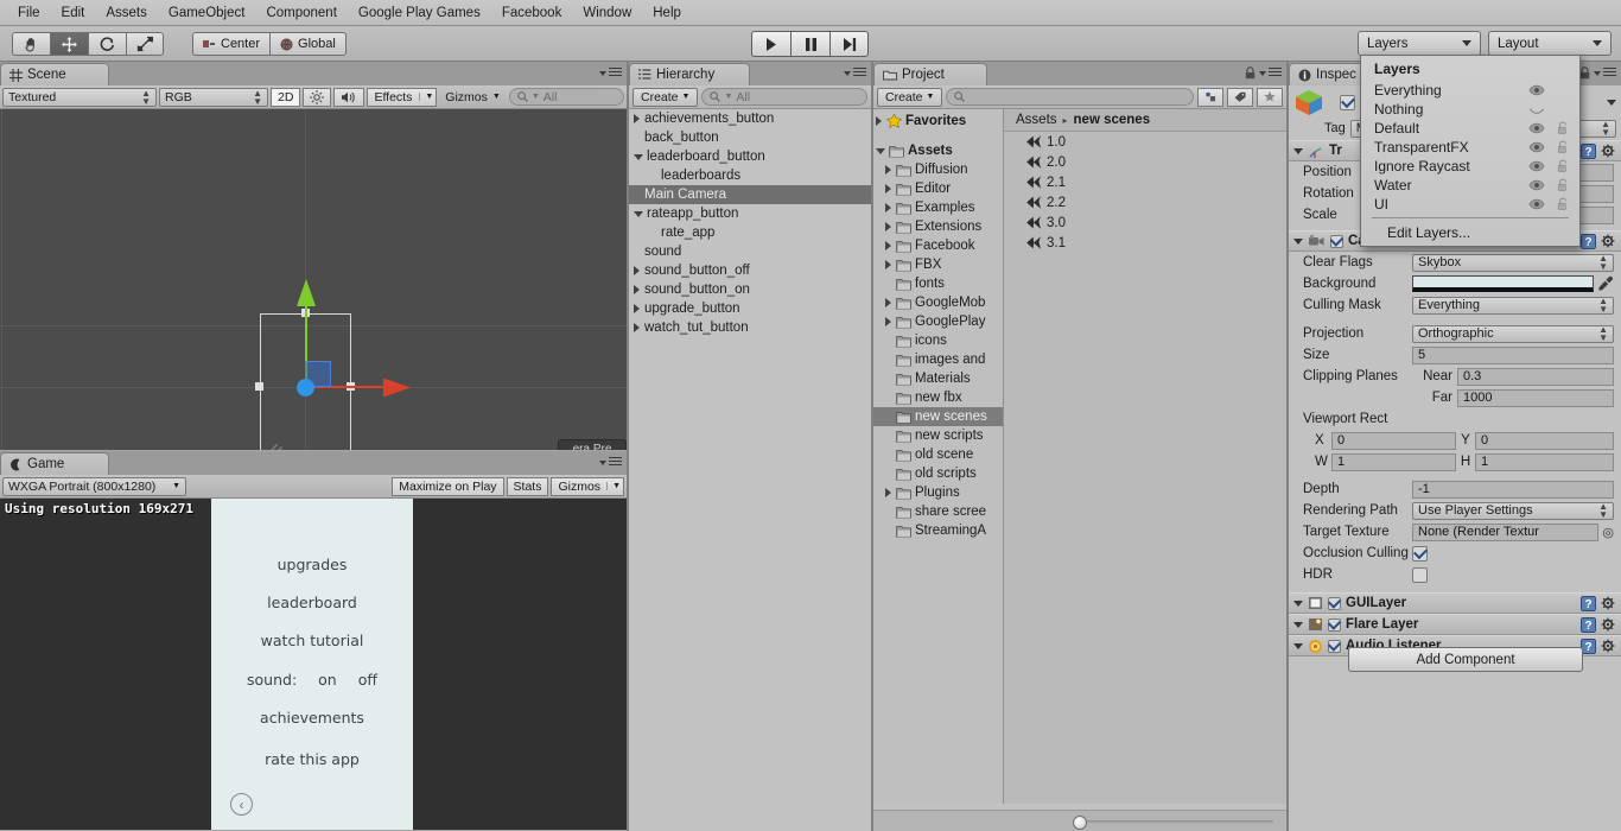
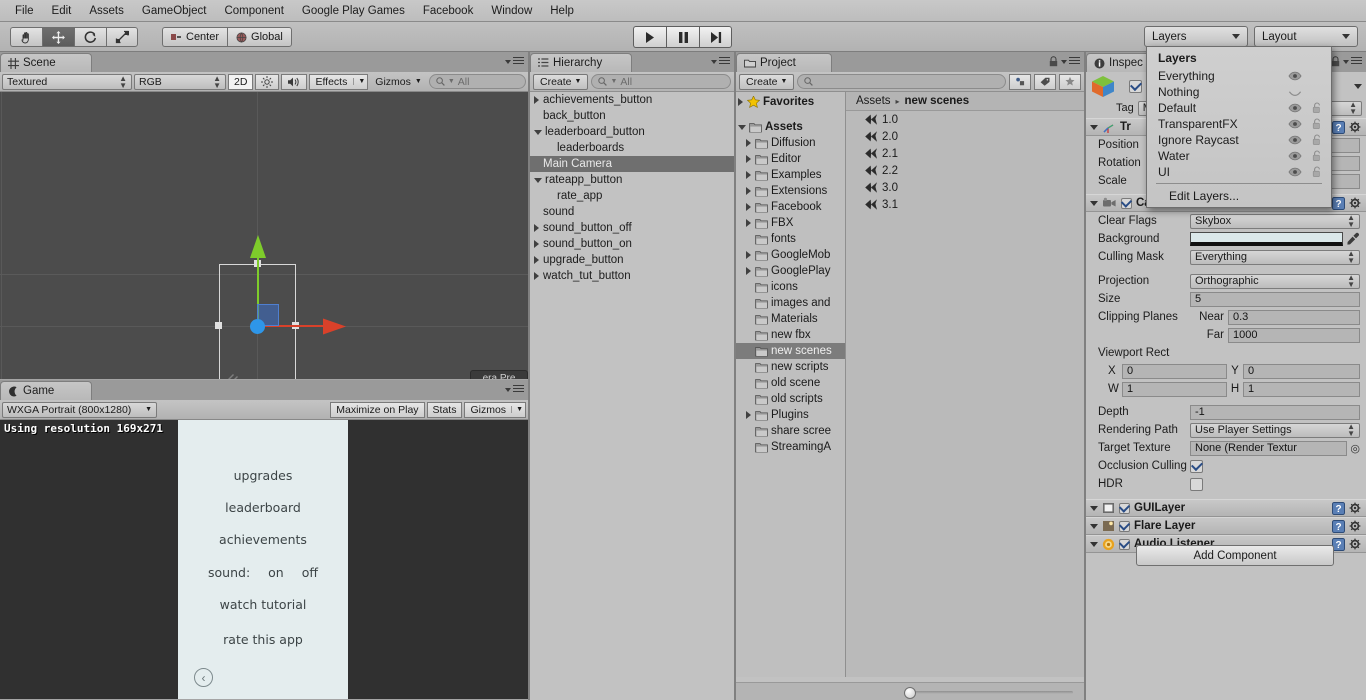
  File
  Edit
  Assets
  GameObject
  Component
  Google Play Games
  Facebook
  Window
  Help
  Center
  Global
  Layers
  Layout
  Scene
  Textured
  ▲
  ▼
  RGB
  ▲
  ▼
  2D
  Effects
  Gizmos
  All
  era Pre
  Game
  WXGA Portrait (800x1280)
  Maximize on Play
  Stats
  Gizmos
  upgrades
  leaderboard
- watch tutorial
+ achievements
  sound:
  on
  off
- achievements
+ watch tutorial
  rate this app
  ‹
  Using resolution 169x271
  Hierarchy
  Create
  All
  achievements_button
  back_button
  leaderboard_button
  leaderboards
  Main Camera
  rateapp_button
  rate_app
  sound
  sound_button_off
  sound_button_on
  upgrade_button
  watch_tut_button
  Project
  Create
  Favorites
  Assets
  Diffusion
  Editor
  Examples
  Extensions
  Facebook
  FBX
  fonts
  GoogleMob
  GooglePlay
  icons
  images and
  Materials
  new fbx
  new scenes
  new scripts
  old scene
  old scripts
  Plugins
  share scree
  StreamingA
  Assets
  ▸
  new scenes
  1.0
  2.0
  2.1
  2.2
  3.0
  3.1
  Inspec
  Tag
  ▲
  ▼
  Tr
  ?
  Position
  Rotation
  Scale
  ?
  Clear Flags
  Skybox
  ▲
  ▼
  Background
  Culling Mask
  Everything
  ▲
  ▼
  Projection
  Orthographic
  ▲
  ▼
  Size
  5
  Clipping Planes
  Near
  0.3
  Far
  1000
  Viewport Rect
  X
  0
  Y
  0
  W
  1
  H
  1
  Depth
  -1
  Rendering Path
  Use Player Settings
  ▲
  ▼
  Target Texture
  None (Render Textur
  ◎
  Occlusion Culling
  HDR
  GUILayer
  ?
  Flare Layer
  ?
  Audio Listener
  ?
  Add Component
  Layers
  Everything
  Nothing
  Default
  TransparentFX
  Ignore Raycast
  Water
  UI
  Edit Layers...
